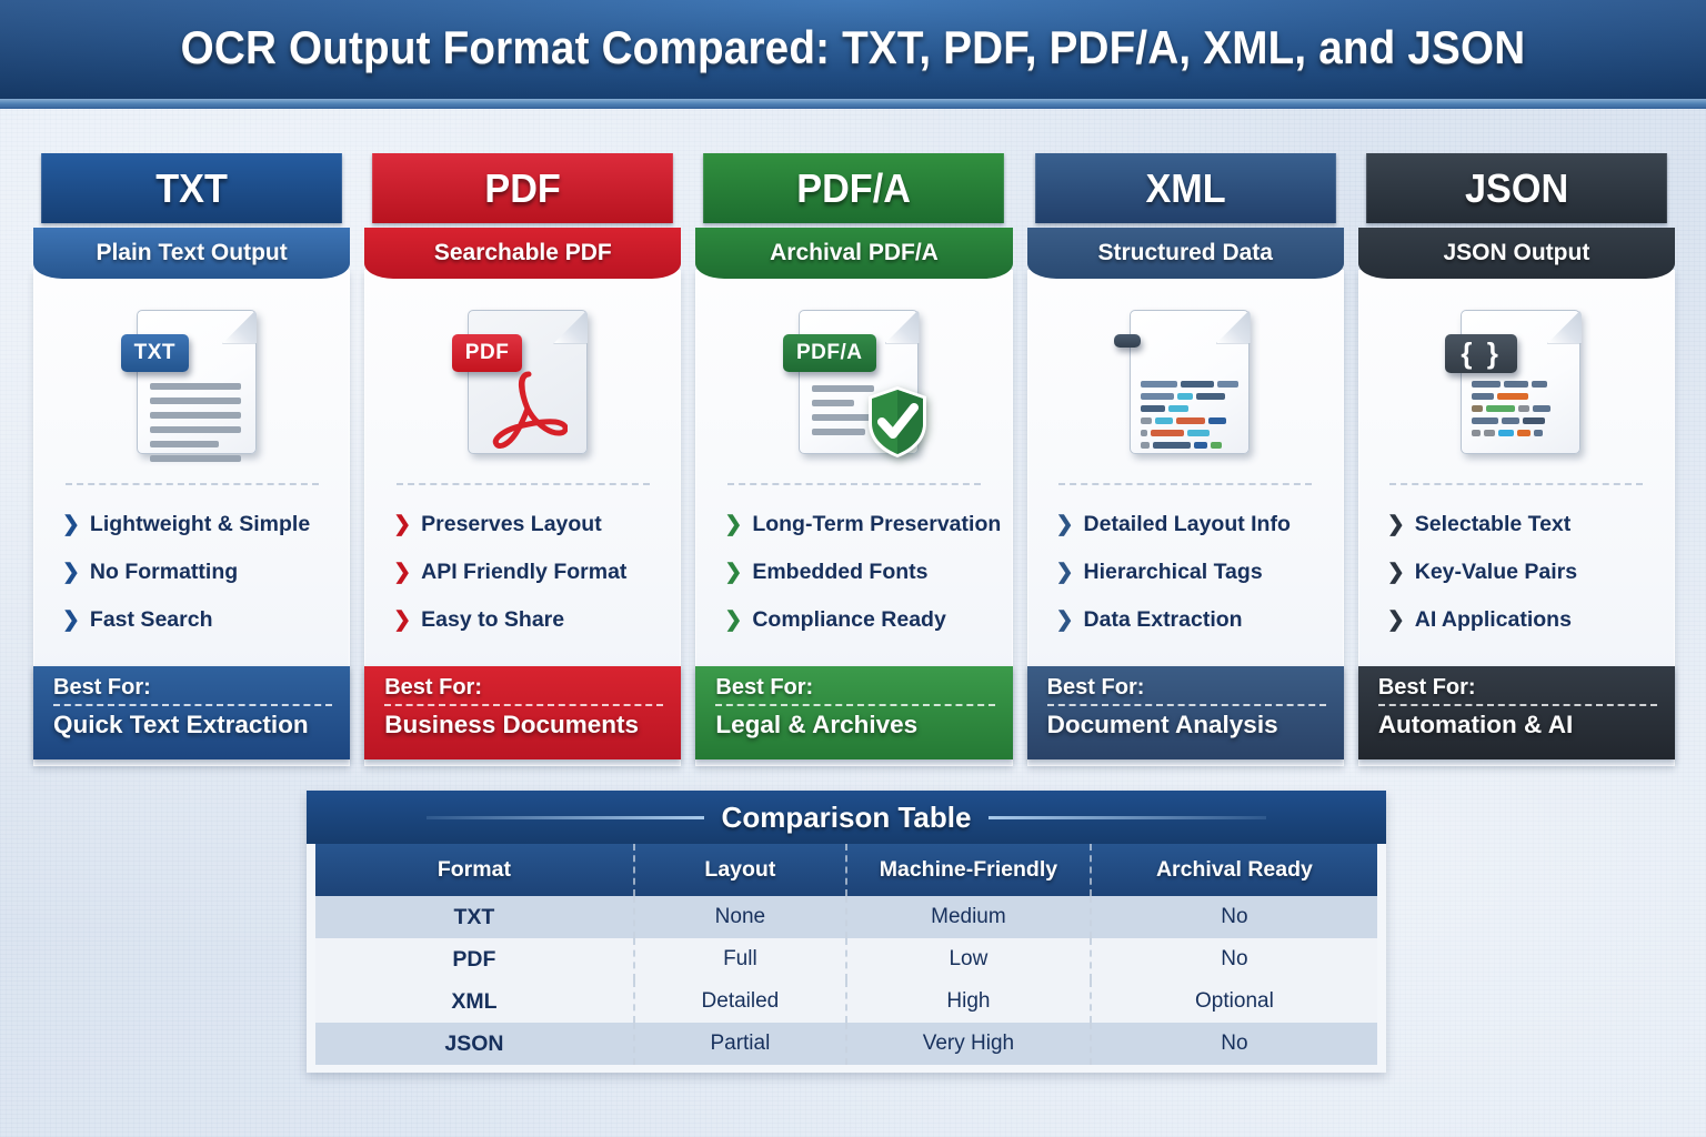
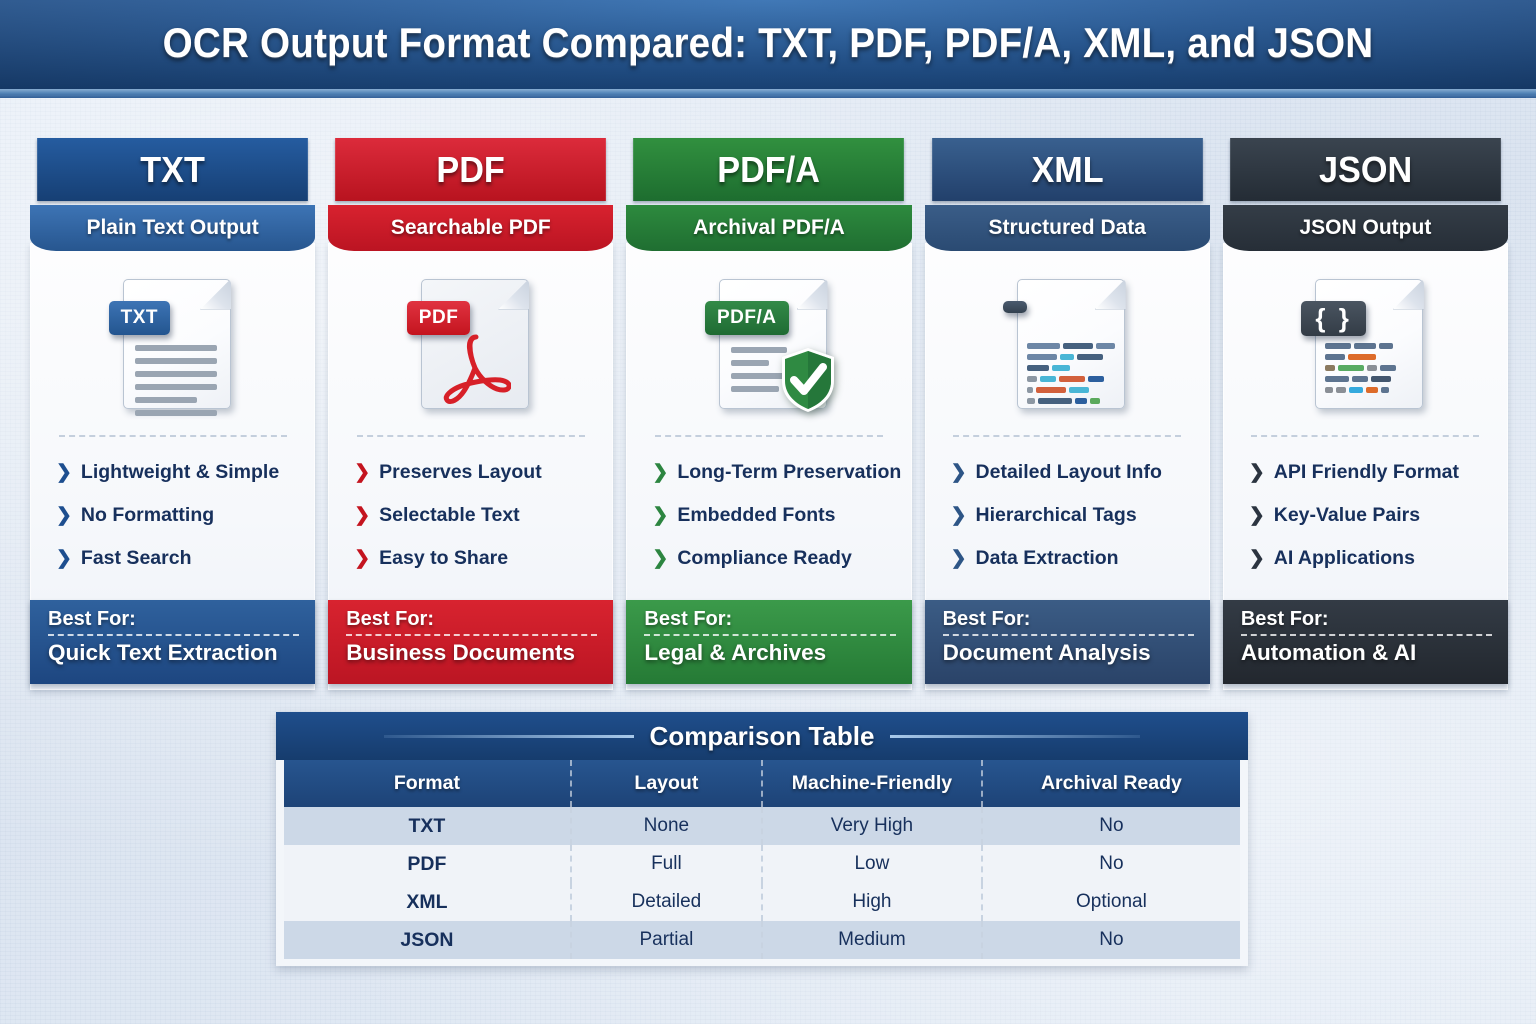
  OCR Output Format Compared: TXT, PDF, PDF/A, XML, and JSON
  TXT
  Plain Text Output
  TXT
  ❯
  Lightweight & Simple
  ❯
  No Formatting
  ❯
  Fast Search
  PDF
  Searchable PDF
  PDF
  ❯
  Preserves Layout
  ❯
- API Friendly Format
+ Selectable Text
  ❯
  Easy to Share
  PDF/A
  Archival PDF/A
  PDF/A
  ❯
  Long-Term Preservation
  ❯
  Embedded Fonts
  ❯
  Compliance Ready
  XML
  Structured Data
  ❯
  Detailed Layout Info
  ❯
  Hierarchical Tags
  ❯
  Data Extraction
  JSON
  JSON Output
  { }
  ❯
- Selectable Text
+ API Friendly Format
  ❯
  Key-Value Pairs
  ❯
  AI Applications
  Best For:
  Quick Text Extraction
  Best For:
  Business Documents
  Best For:
  Legal & Archives
  Best For:
  Document Analysis
  Best For:
  Automation & AI
  Comparison Table
  Format	Layout	Machine-Friendly	Archival Ready
- TXT	None	Medium	No
+ TXT	None	Very High	No
  PDF	Full	Low	No
  XML	Detailed	High	Optional
- JSON	Partial	Very High	No
+ JSON	Partial	Medium	No
